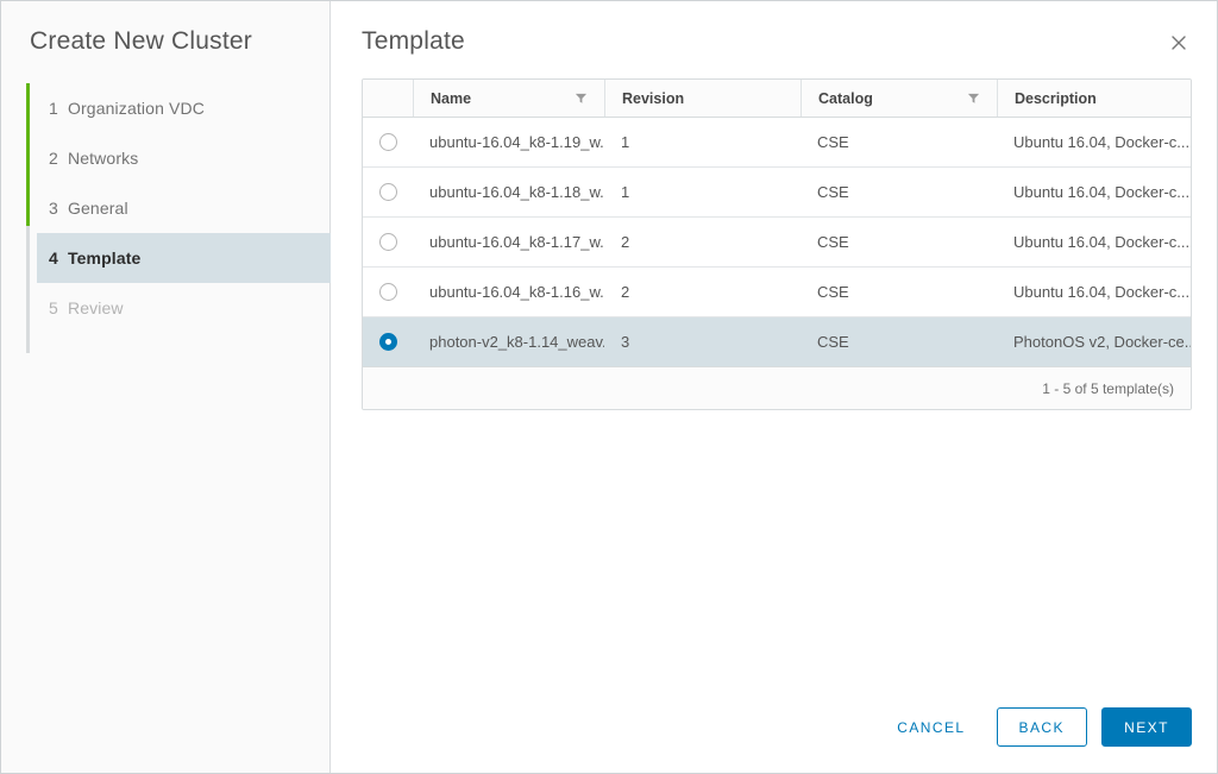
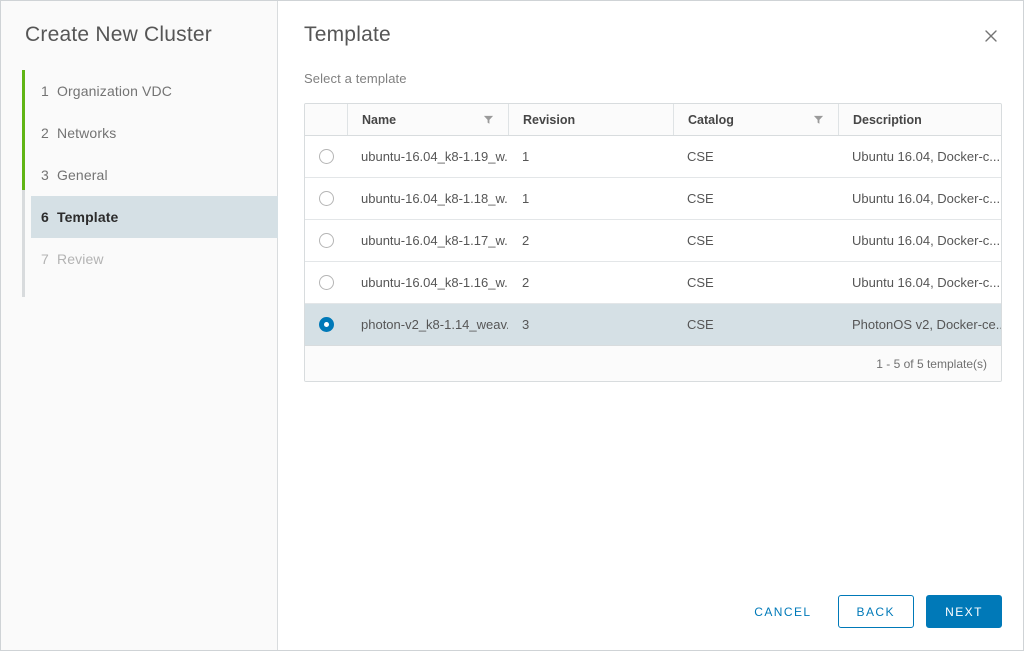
  Create New Cluster
  1
  Organization VDC
  2
  Networks
  3
  General
- 4
+ 6
  Template
- 5
+ 7
  Review
  Template
+ Select a template
  Name
  Revision
  Catalog
  Description
  ubuntu-16.04_k8-1.19_w.
  1
  CSE
  Ubuntu 16.04, Docker-c...
  ubuntu-16.04_k8-1.18_w.
  1
  CSE
  Ubuntu 16.04, Docker-c...
  ubuntu-16.04_k8-1.17_w.
  2
  CSE
  Ubuntu 16.04, Docker-c...
  ubuntu-16.04_k8-1.16_w.
  2
  CSE
  Ubuntu 16.04, Docker-c...
  photon-v2_k8-1.14_weav.
  3
  CSE
  PhotonOS v2, Docker-ce.
  1 - 5 of 5 template(s)
  CANCEL
  BACK
  NEXT
